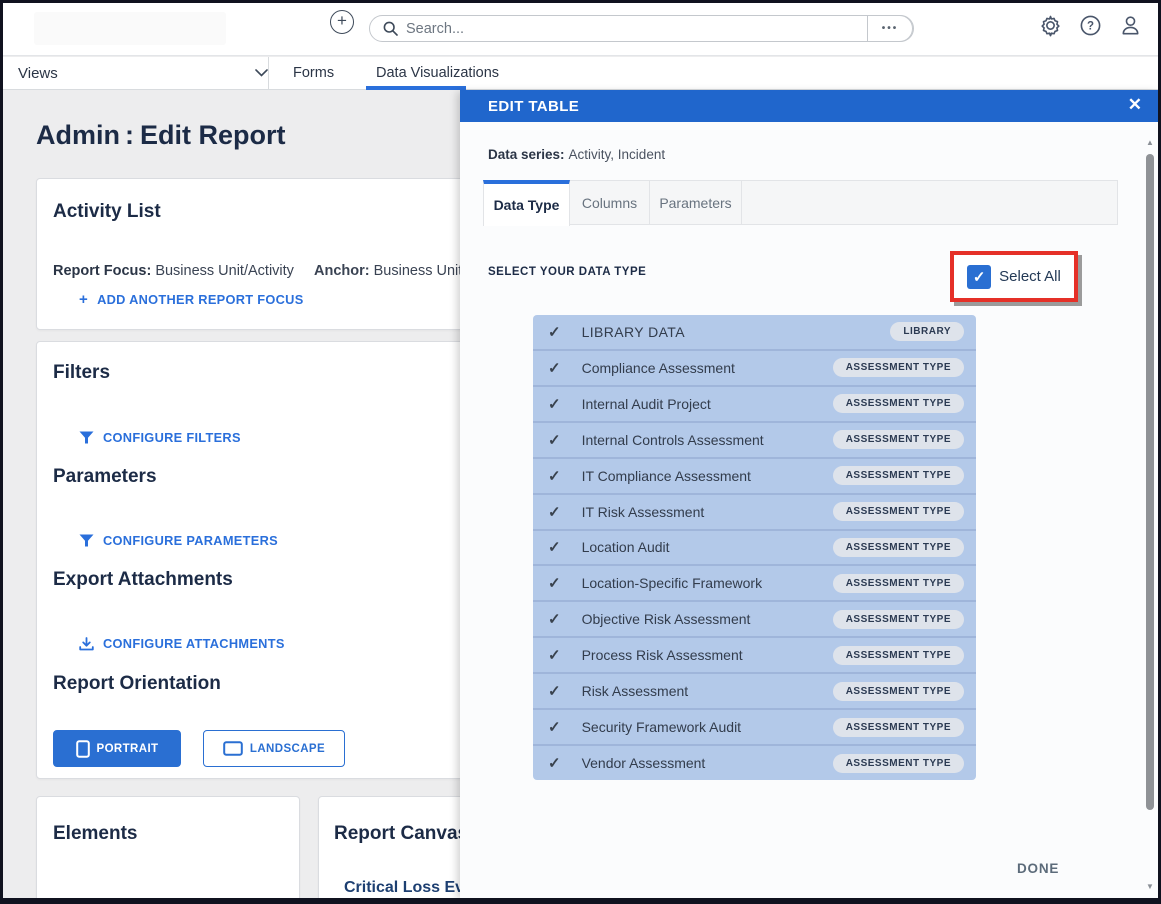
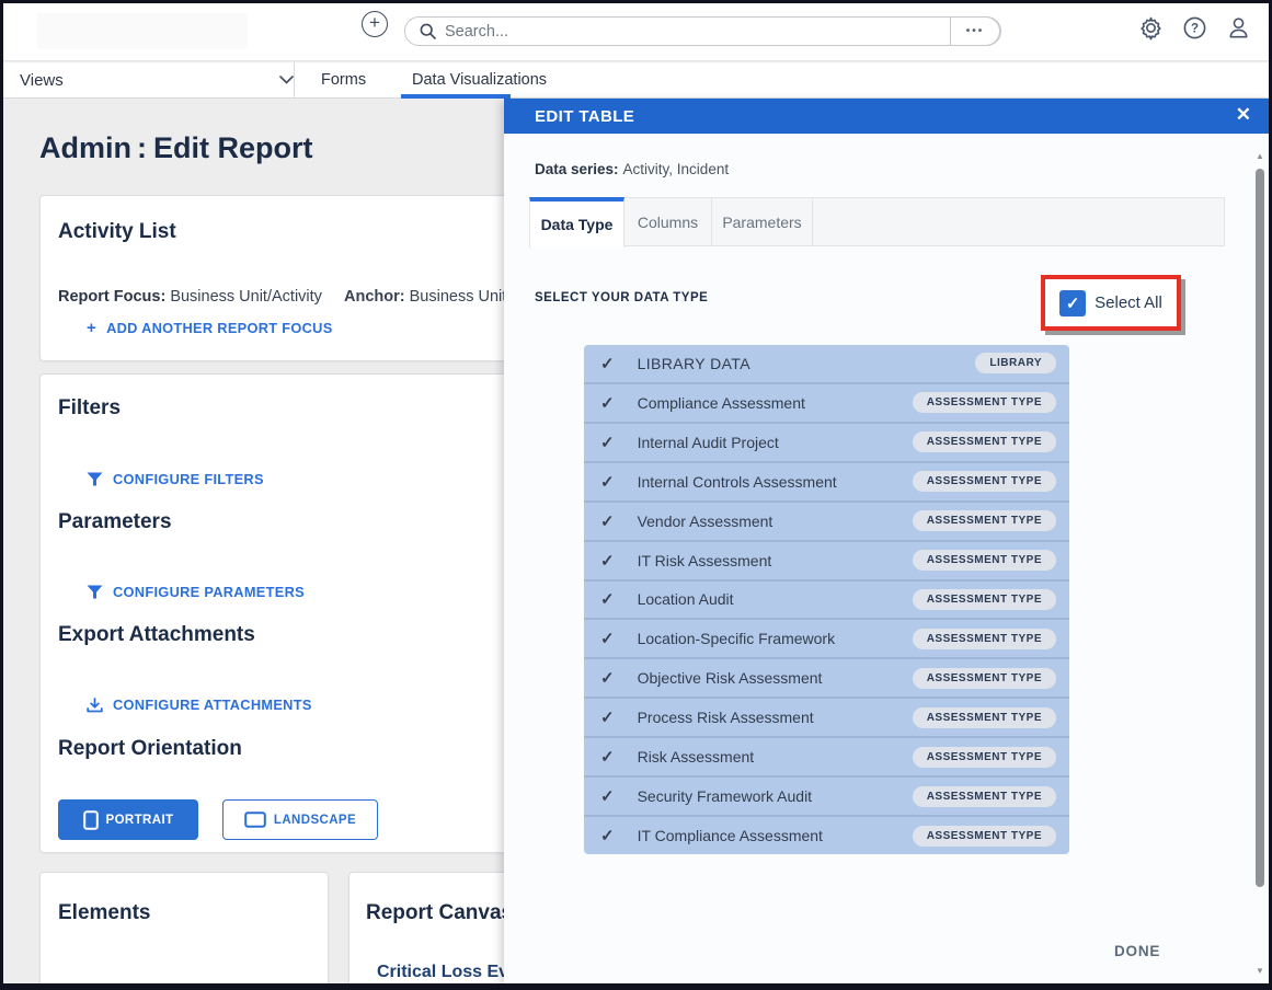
  +
  Search...
  •••
  ?
  Views
  Forms
  Data Visualizations
  Admin : Edit Report
  Activity List
  Report Focus: Business Unit/Activity
  Anchor: Business Uni
  +
  ADD ANOTHER REPORT FOCUS
  Filters
  CONFIGURE FILTERS
  Parameters
  CONFIGURE PARAMETERS
  Export Attachments
  CONFIGURE ATTACHMENTS
  Report Orientation
  PORTRAIT
  LANDSCAPE
  Elements
  Report Canva
  Critical Loss E
  EDIT TABLE
  ✕
  Data series: Activity, Incident
  Data Type
  Columns
  Parameters
  SELECT YOUR DATA TYPE
  ✓
  Select All
  ✓
  LIBRARY DATA
  LIBRARY
  ✓
  Compliance Assessment
  ASSESSMENT TYPE
  ✓
  Internal Audit Project
  ASSESSMENT TYPE
  ✓
  Internal Controls Assessment
  ASSESSMENT TYPE
  ✓
- IT Compliance Assessment
+ Vendor Assessment
  ASSESSMENT TYPE
  ✓
  IT Risk Assessment
  ASSESSMENT TYPE
  ✓
  Location Audit
  ASSESSMENT TYPE
  ✓
  Location-Specific Framework
  ASSESSMENT TYPE
  ✓
  Objective Risk Assessment
  ASSESSMENT TYPE
  ✓
  Process Risk Assessment
  ASSESSMENT TYPE
  ✓
  Risk Assessment
  ASSESSMENT TYPE
  ✓
  Security Framework Audit
  ASSESSMENT TYPE
  ✓
- Vendor Assessment
+ IT Compliance Assessment
  ASSESSMENT TYPE
  DONE
  ▲
  ▼
